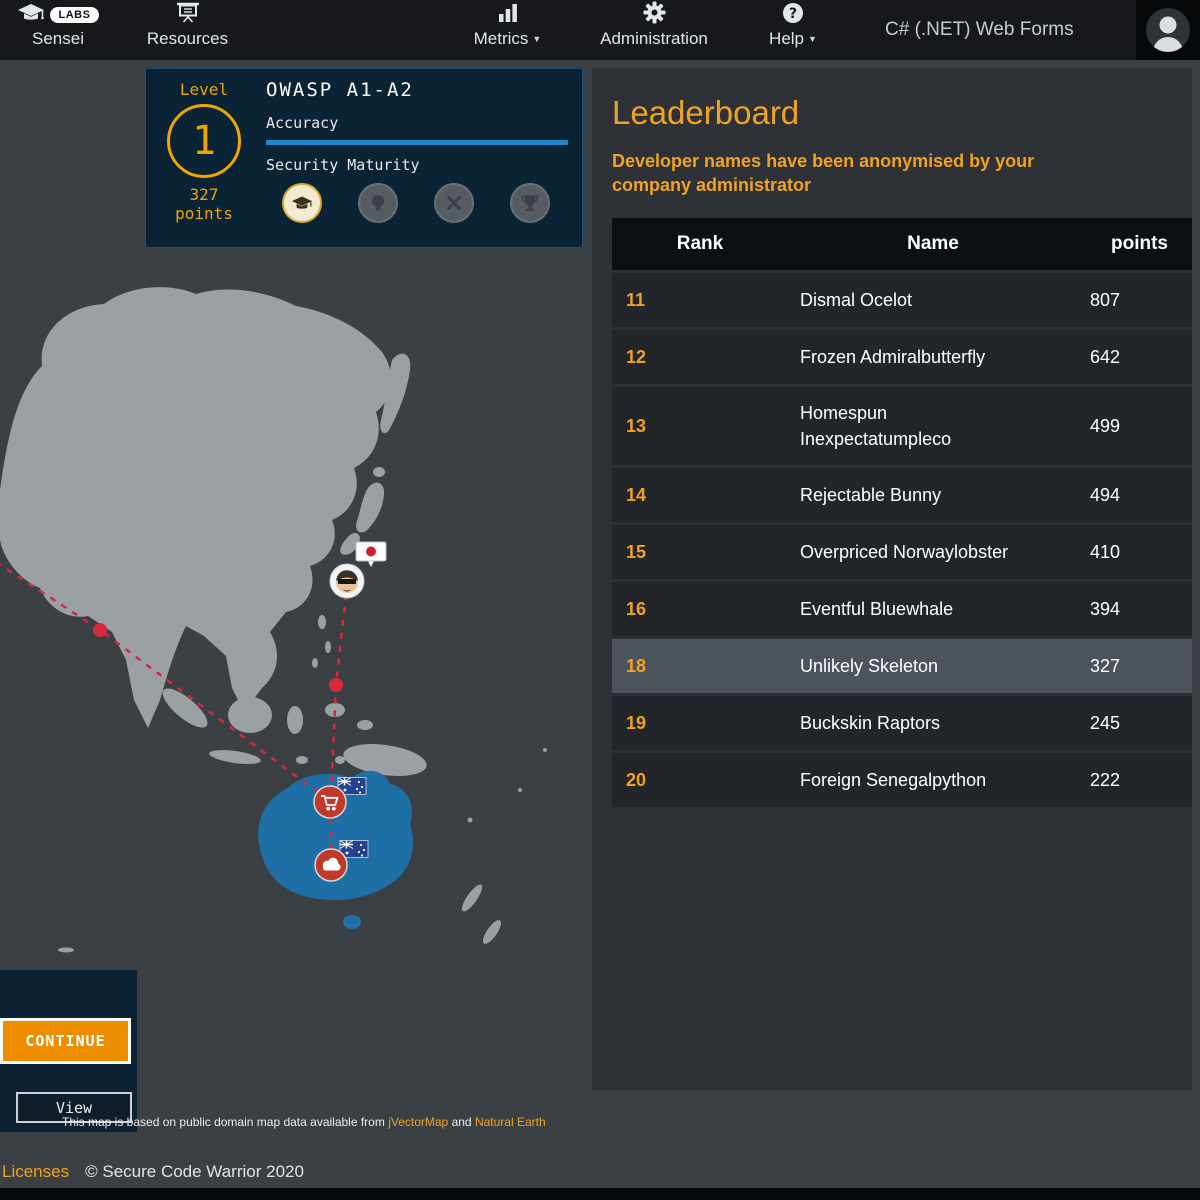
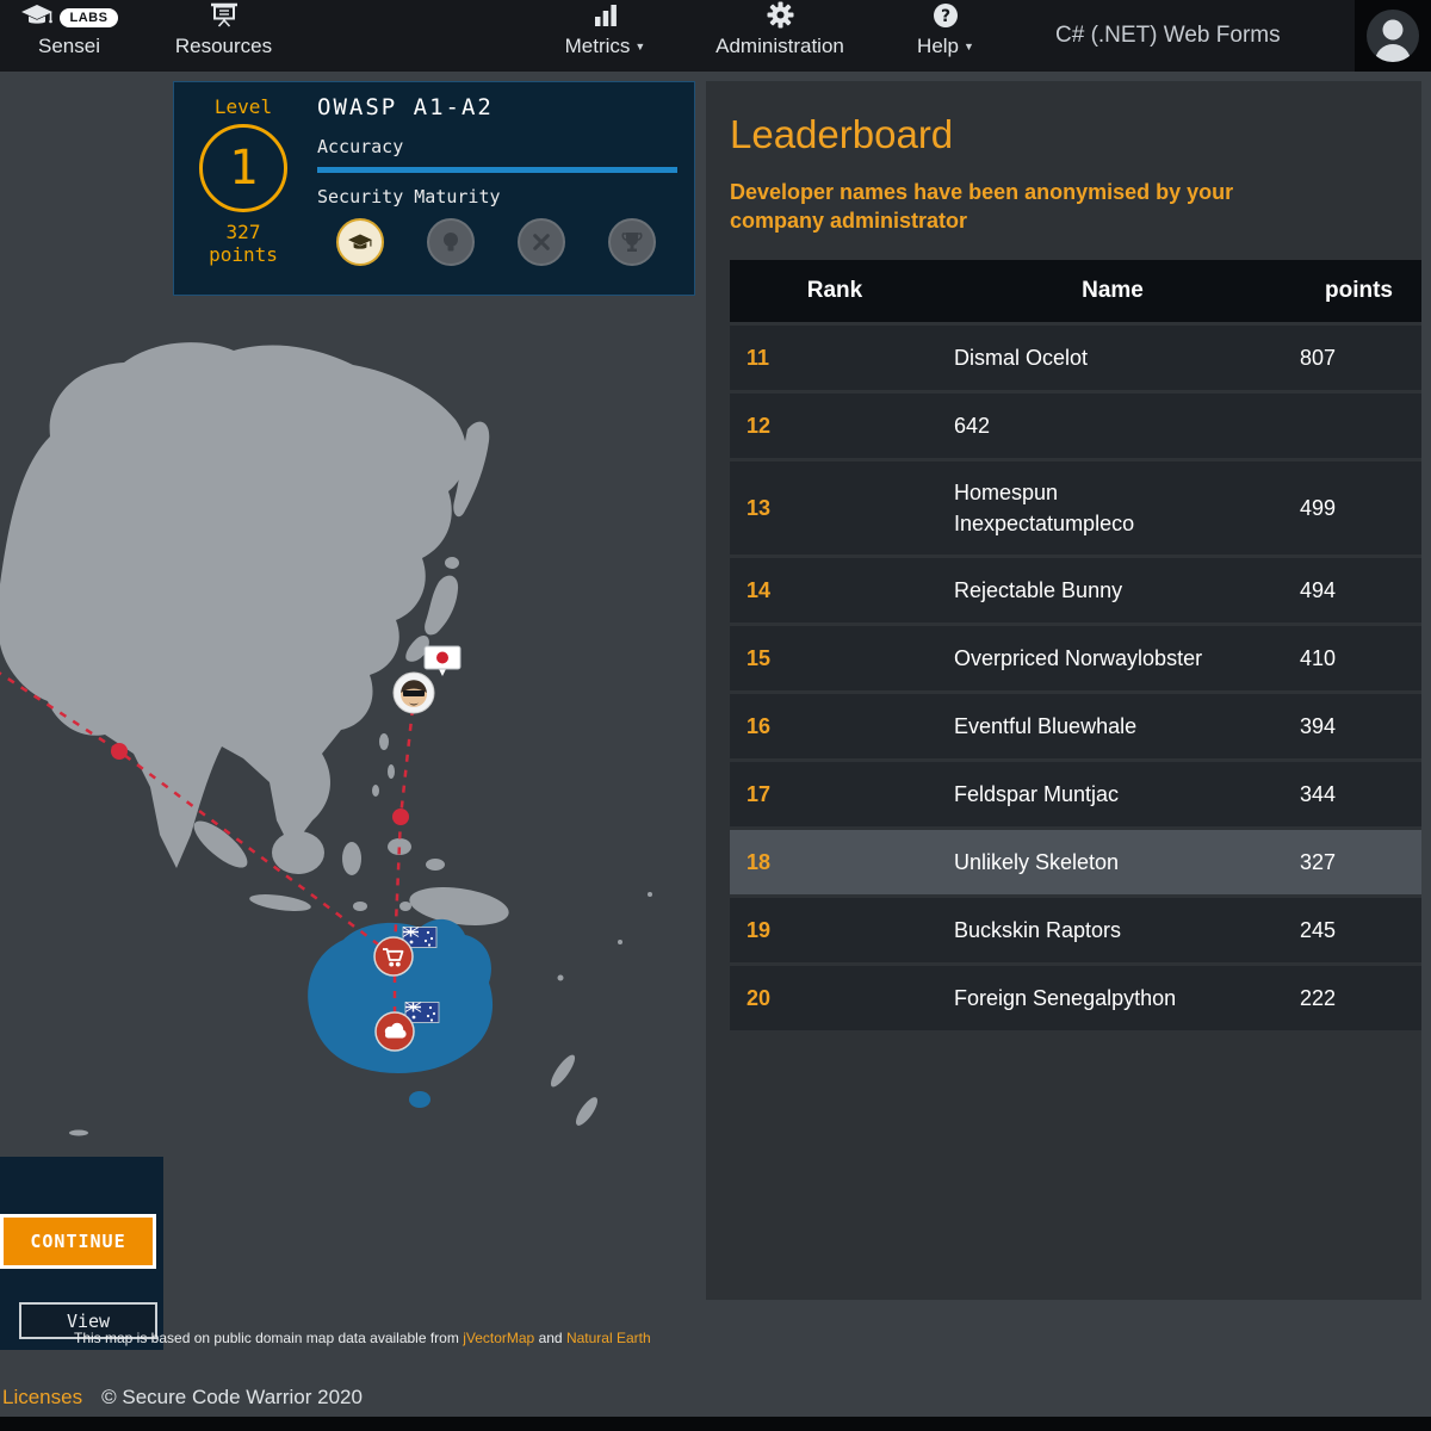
  LABS
  Sensei
  Resources
  Metrics
  ▼
  Administration
  ?
  Help
  ▼
  C# (.NET) Web Forms
  CONTINUE
  View
  This map is based on public domain map data available from jVectorMap and Natural Earth
  Level
  1
  327
  points
  OWASP A1-A2
  Accuracy
  Security Maturity
  Leaderboard
  Developer names have been anonymised by your company administrator
  Rank
  Name
  points
  11
  Dismal Ocelot
  807
  12
- Frozen Admiralbutterfly
  642
  13
  Homespun Inexpectatumpleco
  499
  14
  Rejectable Bunny
  494
  15
  Overpriced Norwaylobster
  410
  16
  Eventful Bluewhale
  394
+ 17
+ Feldspar Muntjac
+ 344
  18
  Unlikely Skeleton
  327
  19
  Buckskin Raptors
  245
  20
  Foreign Senegalpython
  222
  Licenses
  © Secure Code Warrior 2020
